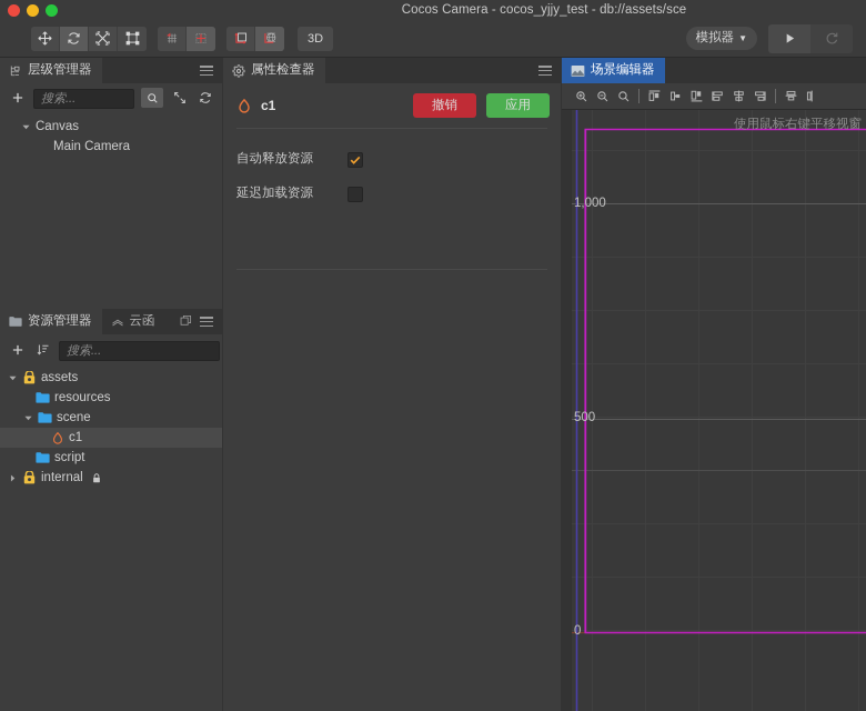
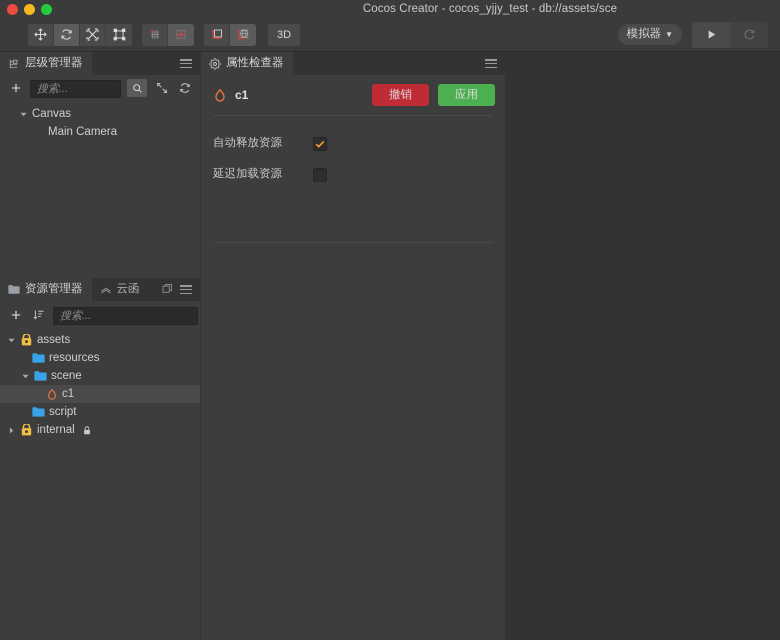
- Cocos Camera - cocos_yjjy_test - db://assets/sce
+ Cocos Creator - cocos_yjjy_test - db://assets/sce
  3D
  模拟器
  ▼
  层级管理器
  搜索...
  Canvas
  Main Camera
  资源管理器
  云函
  搜索...
  assets
  resources
  scene
  c1
  script
  internal
  属性检查器
  c1
  撤销
  应用
  自动释放资源
  延迟加载资源
- 场景编辑器
- 使用鼠标右键平移视窗
- 1,000
- 500
- 0
